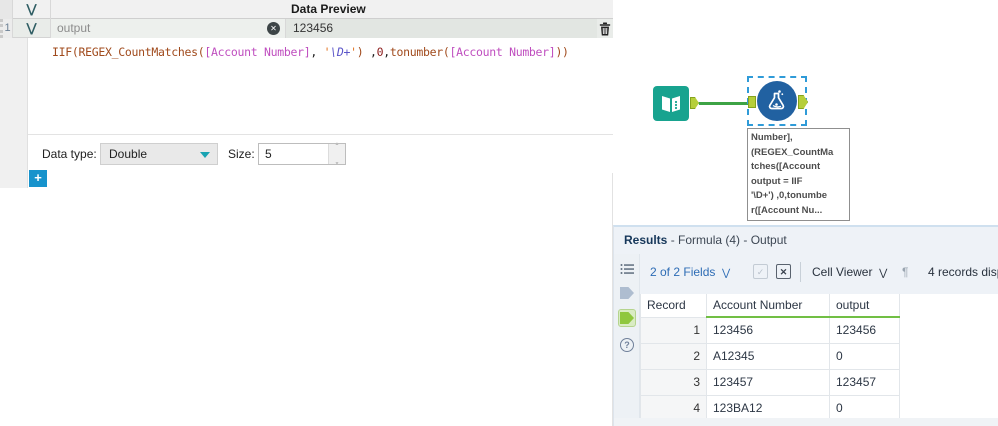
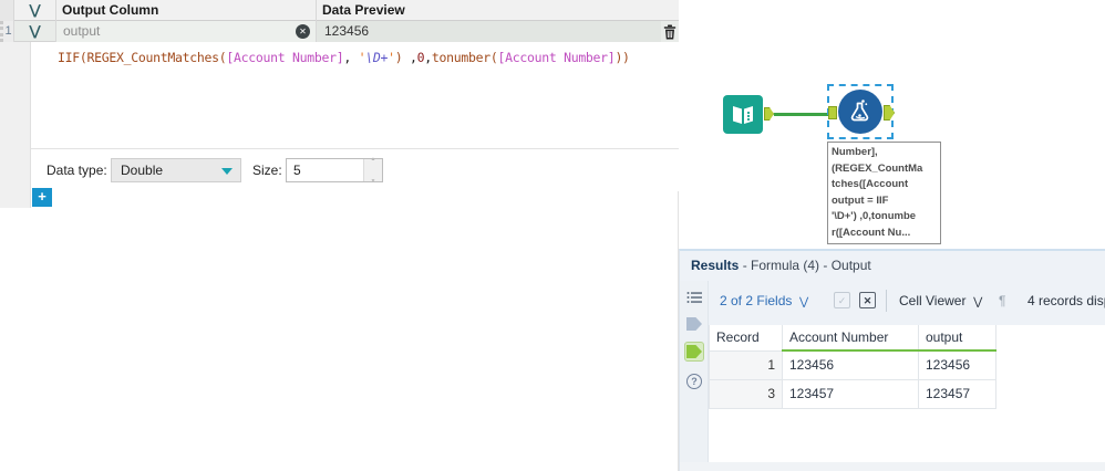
  ⋁
+ Output Column
  Data Preview
  1
  ⋁
  output
  ✕
  123456
  IIF(REGEX_CountMatches([Account Number], '\D+') ,0,tonumber([Account Number]))
  Data type:
  Double
  Size:
  5
  +
  Number],
  (REGEX_CountMa
  tches([Account
  output = IIF
  '\D+') ,0,tonumbe
  r([Account Nu...
  Results - Formula (4) - Output
  ?
  2 of 2 Fields ⋁
  ✓
  ✕
  Cell Viewer ⋁
  ¶
  4 records dis
  Record	Account Number	output
  1	123456	123456
- 2	A12345	0
  3	123457	123457
- 4	123BA12	0
